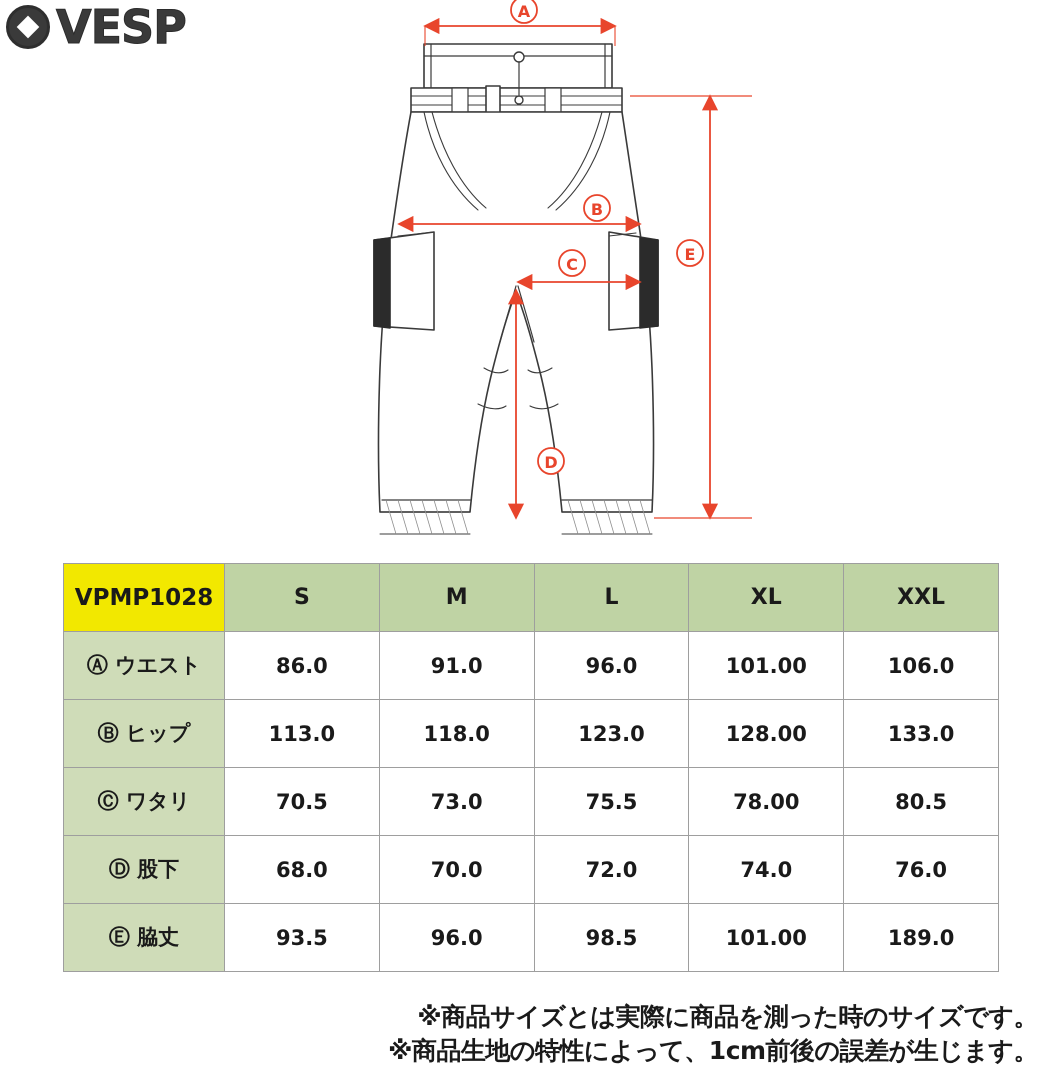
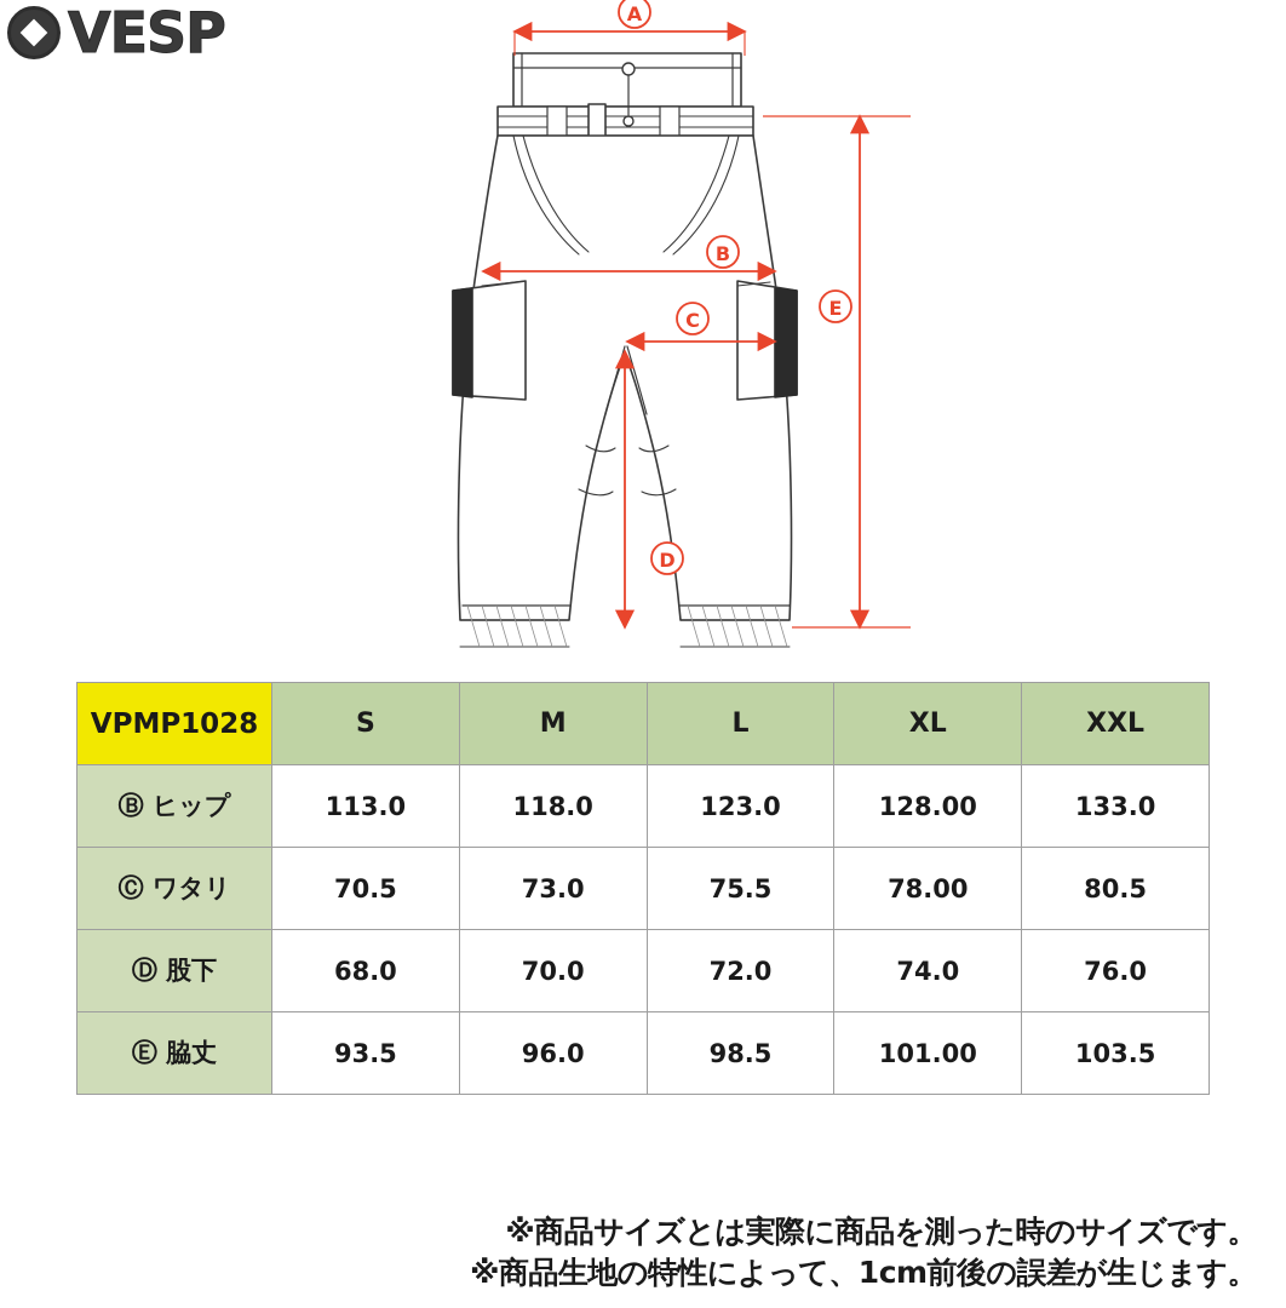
  VESP
  A
  B
  C
  D
  E
  VPMP1028	S	M	L	XL	XXL
- Ⓐ ウエスト	86.0	91.0	96.0	101.00	106.0
  Ⓑ ヒップ	113.0	118.0	123.0	128.00	133.0
  Ⓒ ワタリ	70.5	73.0	75.5	78.00	80.5
  Ⓓ 股下	68.0	70.0	72.0	74.0	76.0
- Ⓔ 脇丈	93.5	96.0	98.5	101.00	189.0
+ Ⓔ 脇丈	93.5	96.0	98.5	101.00	103.5
  ※商品サイズとは実際に商品を測った時のサイズです。
  ※商品生地の特性によって、1cm前後の誤差が生じます。
